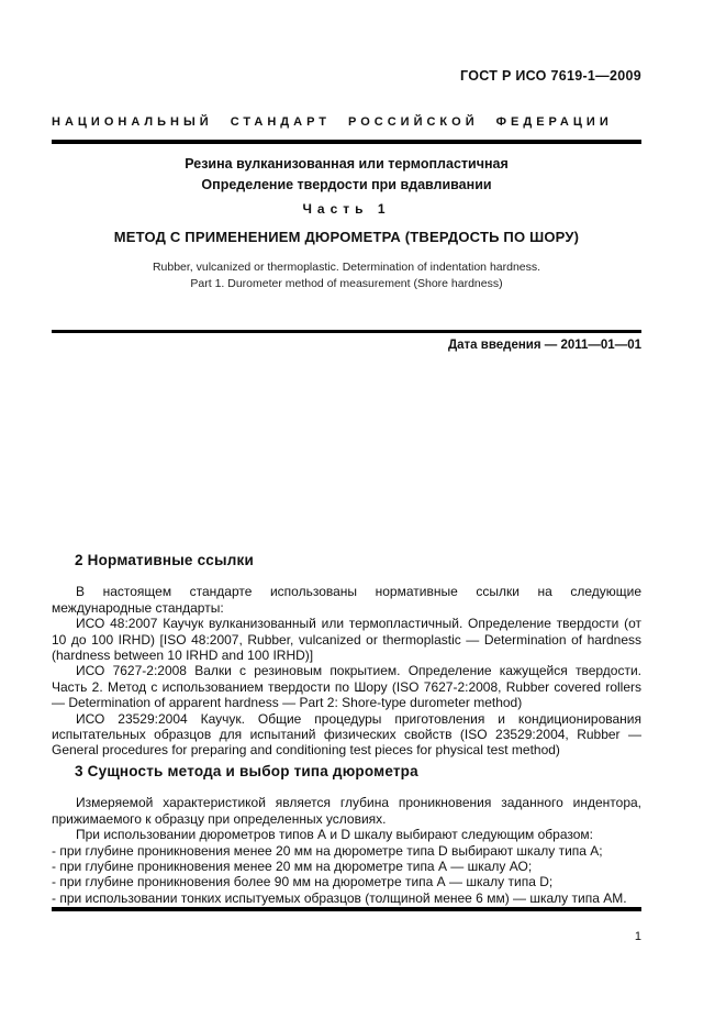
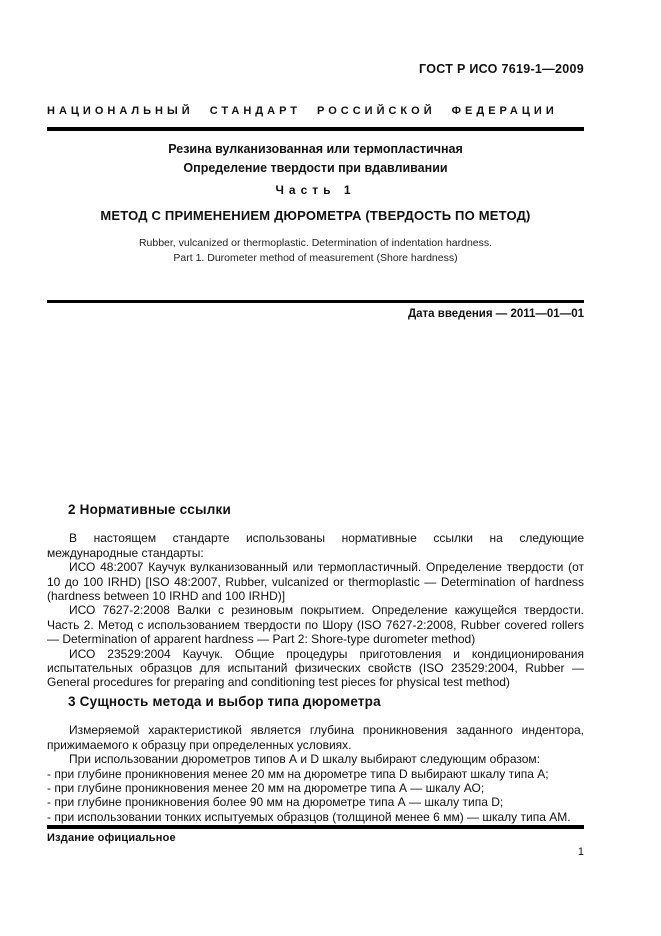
  ГОСТ Р ИСО 7619-1—2009
  НАЦИОНАЛЬНЫЙ СТАНДАРТ РОССИЙСКОЙ ФЕДЕРАЦИИ
  Резина вулканизованная или термопластичная
  Определение твердости при вдавливании
  Часть 1
- МЕТОД С ПРИМЕНЕНИЕМ ДЮРОМЕТРА (ТВЕРДОСТЬ ПО ШОРУ)
+ МЕТОД С ПРИМЕНЕНИЕМ ДЮРОМЕТРА (ТВЕРДОСТЬ ПО МЕТОД)
  Rubber, vulcanized or thermoplastic. Determination of indentation hardness.
  Part 1. Durometer method of measurement (Shore hardness)
  Дата введения — 2011—01—01
  2 Нормативные ссылки
  В настоящем стандарте использованы нормативные ссылки на следующие международные стандарты:
  ИСО 48:2007 Каучук вулканизованный или термопластичный. Определение твердости (от 10 до 100 IRHD) [ISO 48:2007, Rubber, vulcanized or thermoplastic — Determination of hardness (hardness between 10 IRHD and 100 IRHD)]
  ИСО 7627-2:2008 Валки с резиновым покрытием. Определение кажущейся твердости. Часть 2. Метод с использованием твердости по Шору (ISO 7627-2:2008, Rubber covered rollers — Determination of apparent hardness — Part 2: Shore-type durometer method)
  ИСО 23529:2004 Каучук. Общие процедуры приготовления и кондиционирования испытательных образцов для испытаний физических свойств (ISO 23529:2004, Rubber — General procedures for preparing and conditioning test pieces for physical test method)
  3 Сущность метода и выбор типа дюрометра
  Измеряемой характеристикой является глубина проникновения заданного индентора, прижимаемого к образцу при определенных условиях.
  При использовании дюрометров типов А и D шкалу выбирают следующим образом:
  - при глубине проникновения менее 20 мм на дюрометре типа D выбирают шкалу типа А;
  - при глубине проникновения менее 20 мм на дюрометре типа А — шкалу АО;
  - при глубине проникновения более 90 мм на дюрометре типа А — шкалу типа D;
  - при использовании тонких испытуемых образцов (толщиной менее 6 мм) — шкалу типа АМ.
+ Издание официальное
  1
